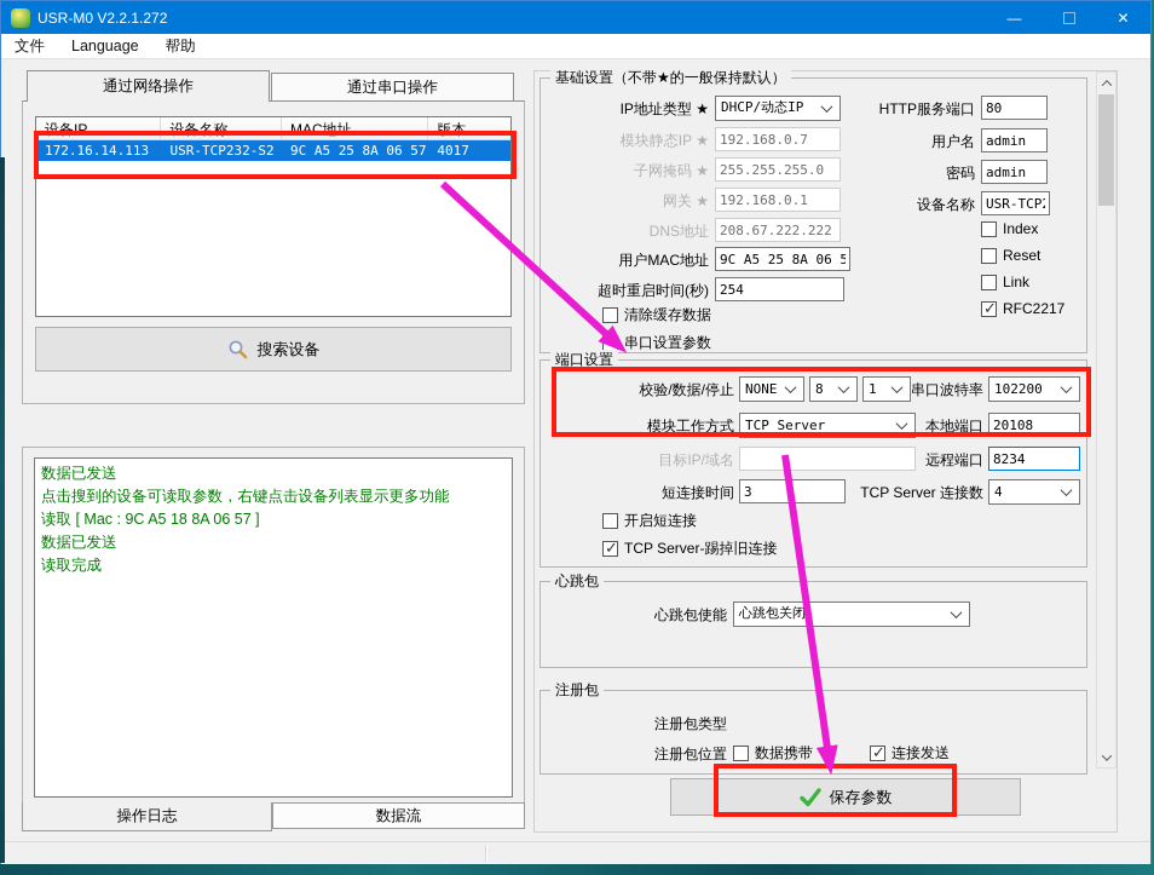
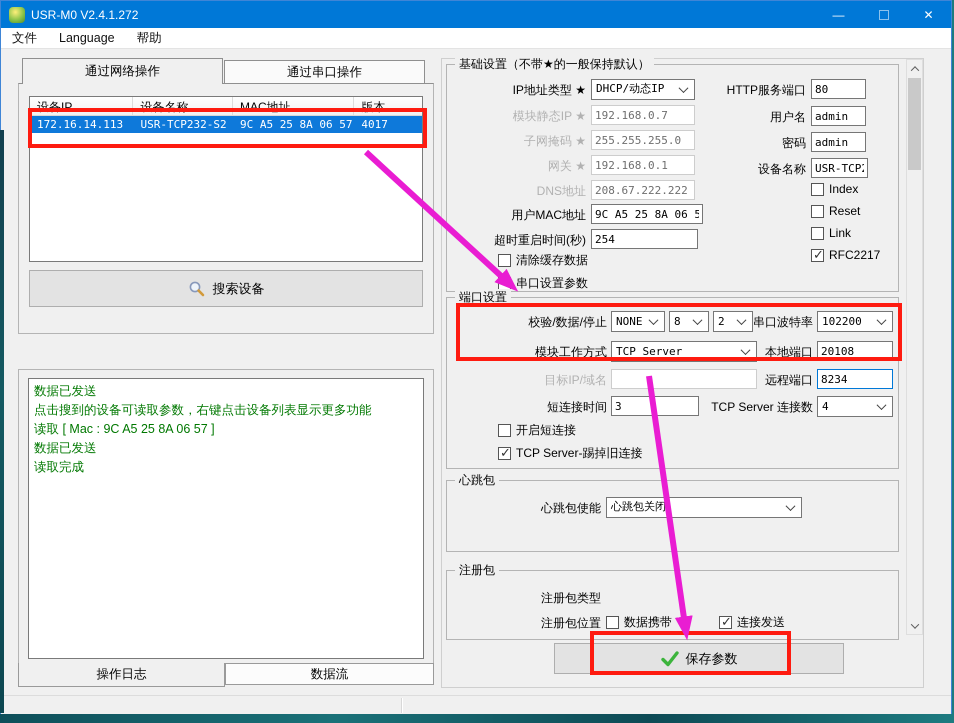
- USR-M0 V2.2.1.272
+ USR-M0 V2.4.1.272
  —
  ✕
  文件
  Language
  帮助
  通过网络操作
  通过串口操作
  设备IP
  设备名称
  MAC地址
  版本
  172.16.14.113
  USR-TCP232-S2
  9C A5 25 8A 06 57
  4017
  搜索设备
  数据已发送
  点击搜到的设备可读取参数，右键点击设备列表显示更多功能
- 读取 [ Mac : 9C A5 18 8A 06 57 ]
+ 读取 [ Mac : 9C A5 25 8A 06 57 ]
  数据已发送
  读取完成
  操作日志
  数据流
  基础设置（不带★的一般保持默认）
  IP地址类型 ★
  DHCP/动态IP
  模块静态IP ★
  192.168.0.7
  子网掩码 ★
  255.255.255.0
  网关 ★
  192.168.0.1
  DNS地址
  208.67.222.222
  用户MAC地址
  9C A5 25 8A 06 5
  超时重启时间(秒)
  254
  清除缓存数据
  串口设置参数
  HTTP服务端口
  80
  用户名
  admin
  密码
  admin
  设备名称
  USR-TCP
  Index
  Reset
  Link
  RFC2217
  端口设置
  校验/数据/停止
  NONE
  8
- 1
+ 2
  串口波特率
  102200
  模块工作方式
  TCP Server
  本地端口
  20108
  目标IP/域名
  远程端口
  8234
  短连接时间
  3
  TCP Server 连接数
  4
  开启短连接
  TCP Server-踢掉旧连接
  心跳包
  心跳包使能
  心跳包关闭
  注册包
  注册包类型
  注册包位置
  数据携带
  连接发送
  保存参数
